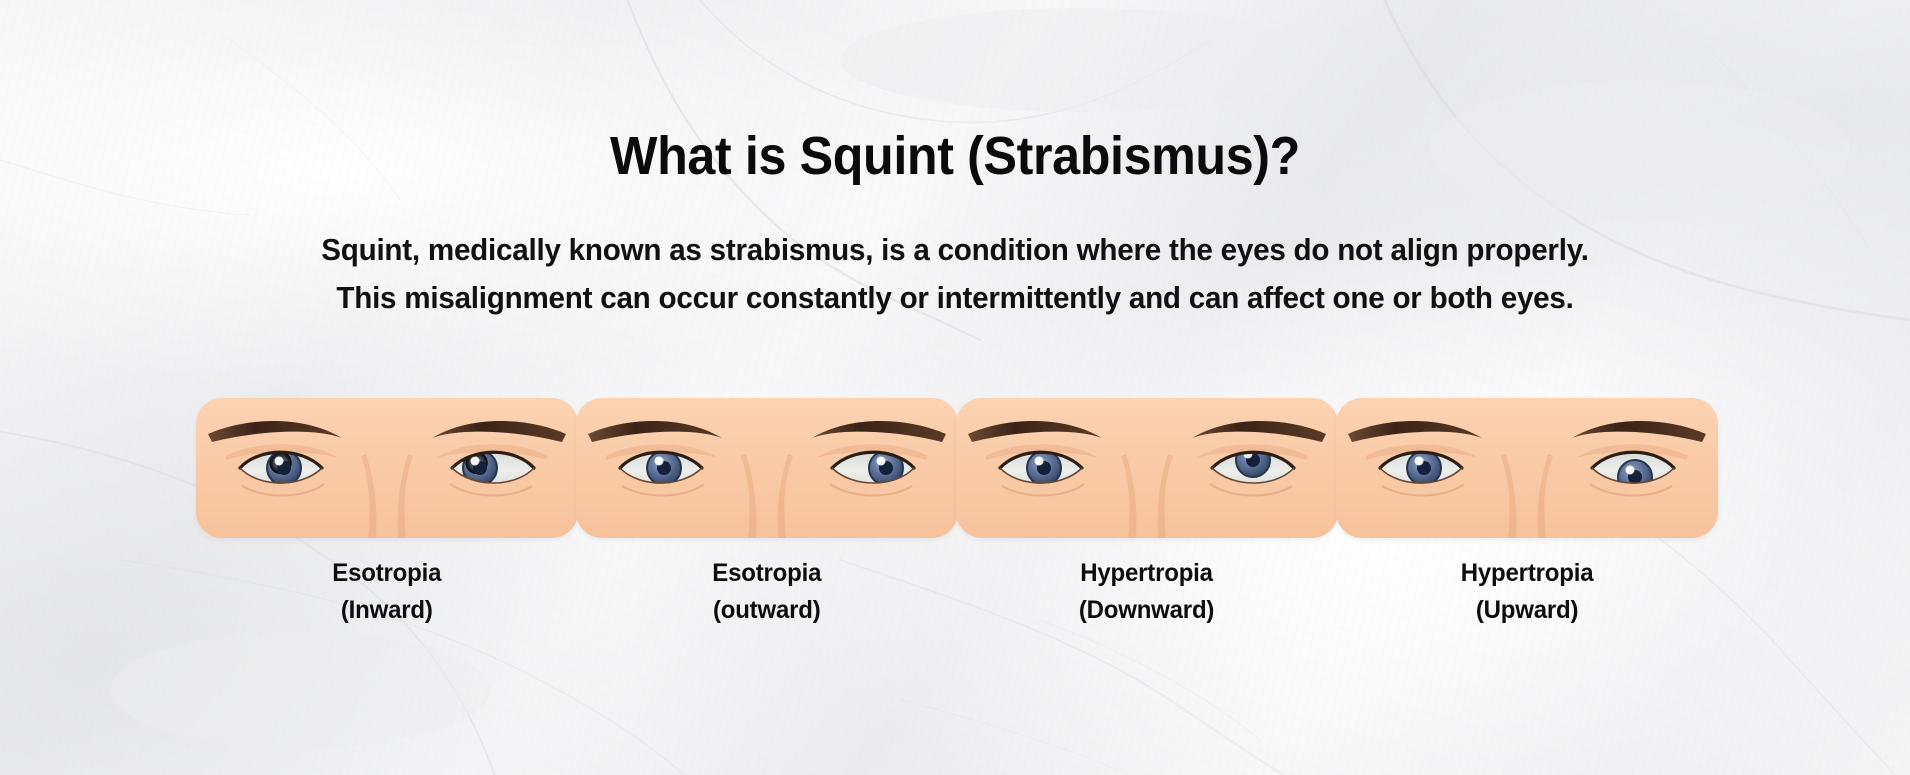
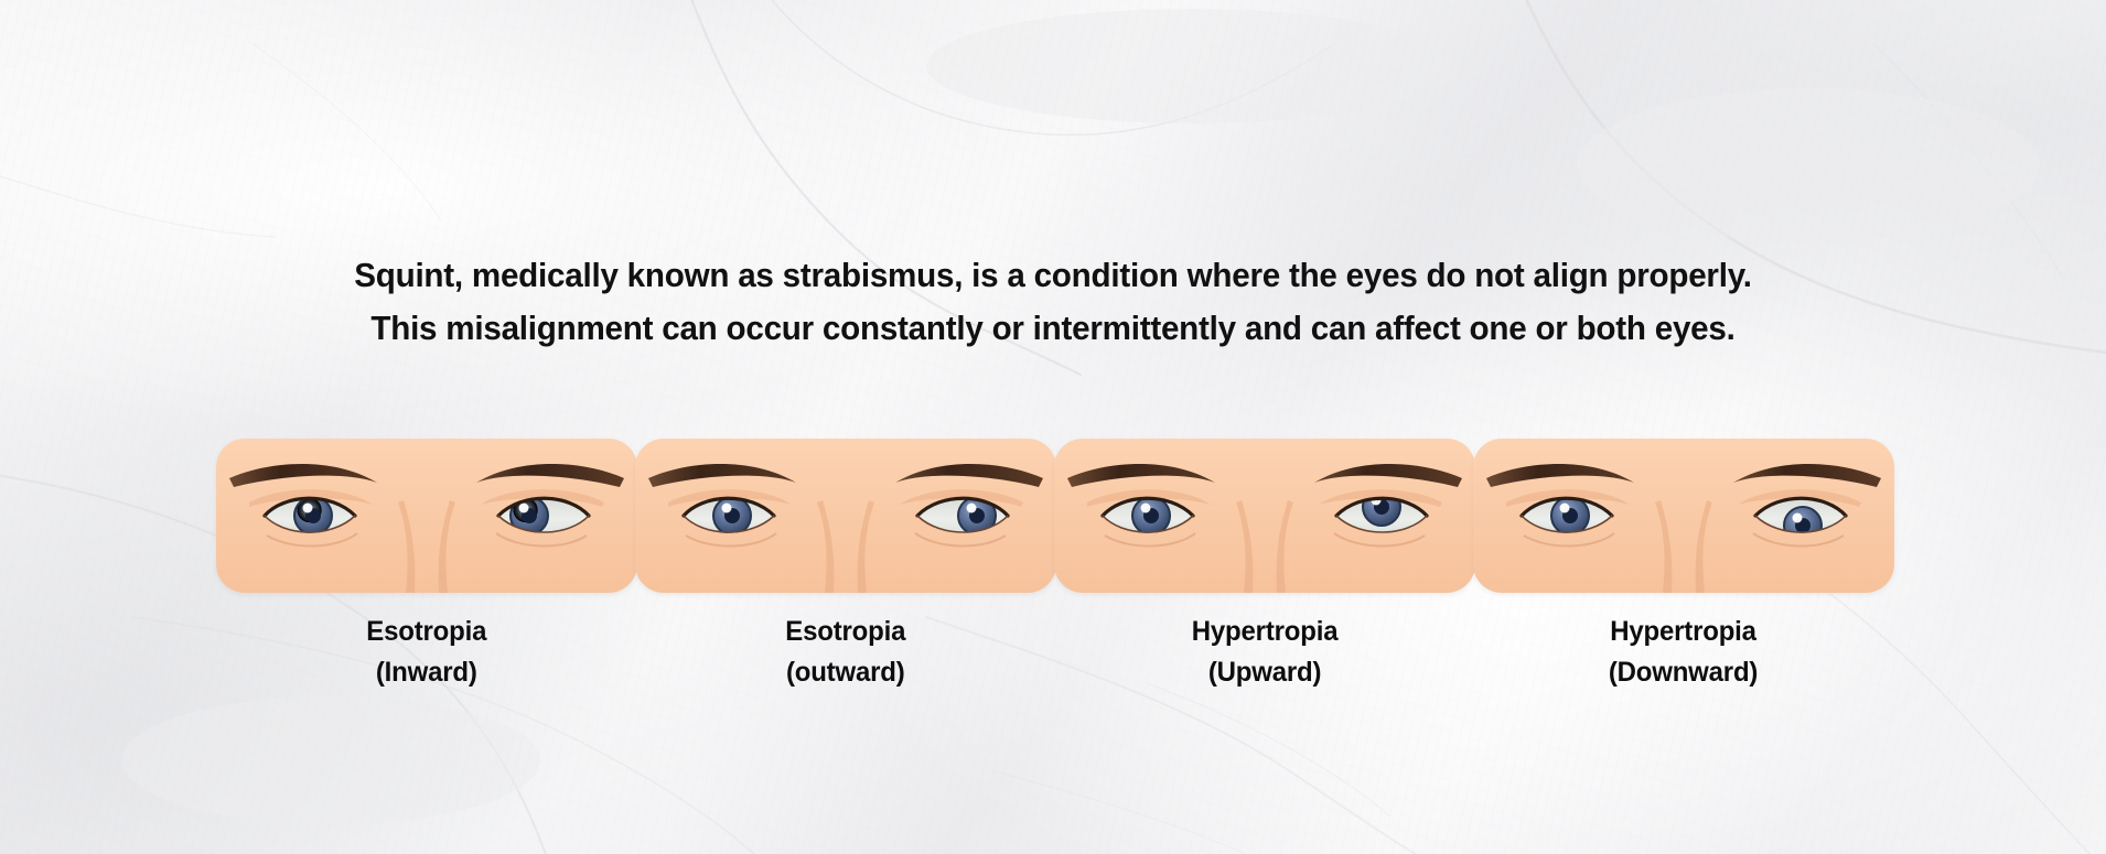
- What is Squint (Strabismus)?
  Squint, medically known as strabismus, is a condition where the eyes do not align properly.
  This misalignment can occur constantly or intermittently and can affect one or both eyes.
  Esotropia
  (Inward)
  Esotropia
  (outward)
  Hypertropia
- (Downward)
+ (Upward)
  Hypertropia
- (Upward)
+ (Downward)
